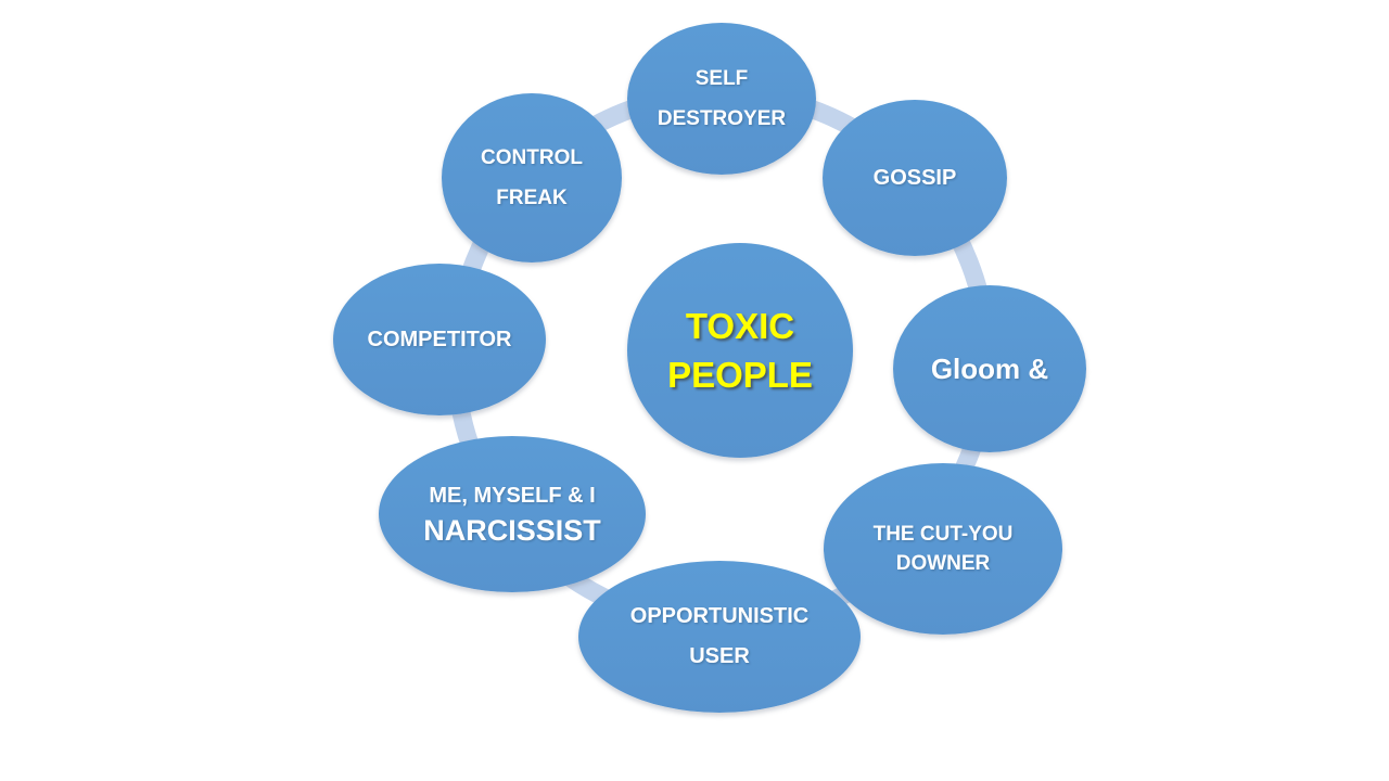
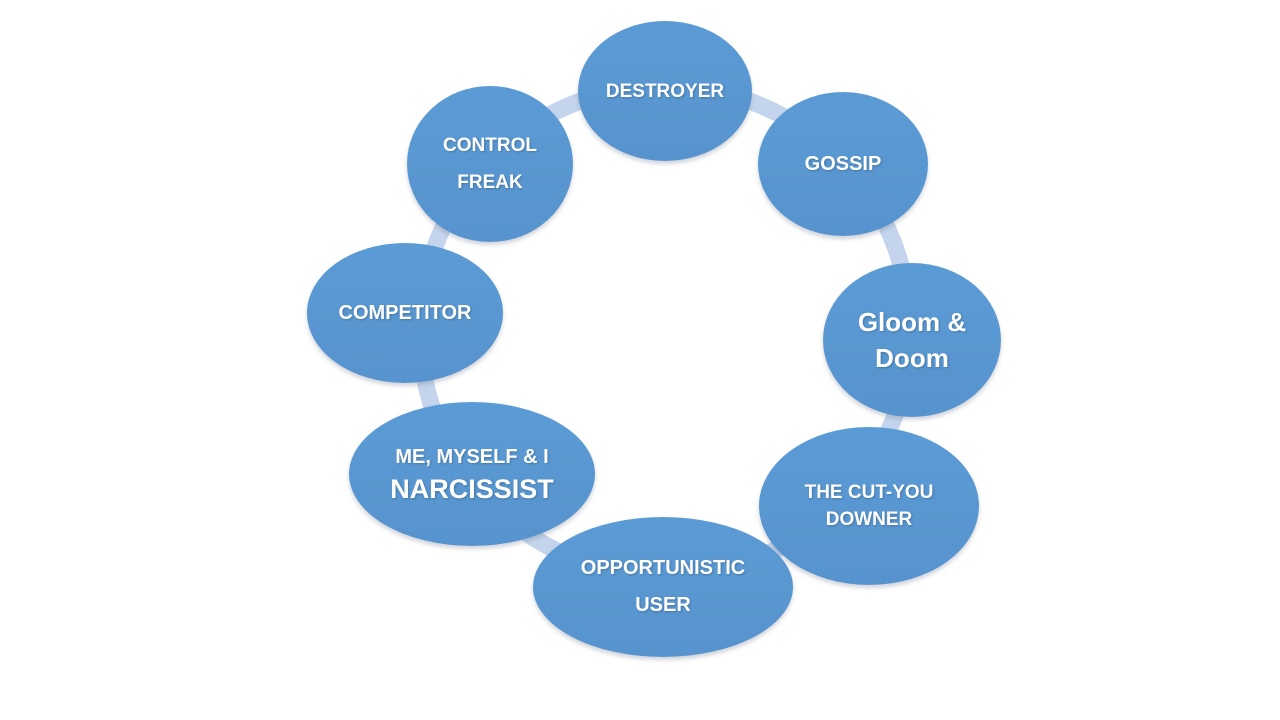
- TOXIC
- PEOPLE
- SELF
  DESTROYER
  GOSSIP
  Gloom &
+ Doom
  THE CUT-YOU
  DOWNER
  OPPORTUNISTIC
  USER
  ME, MYSELF & I
  NARCISSIST
  COMPETITOR
  CONTROL
  FREAK
